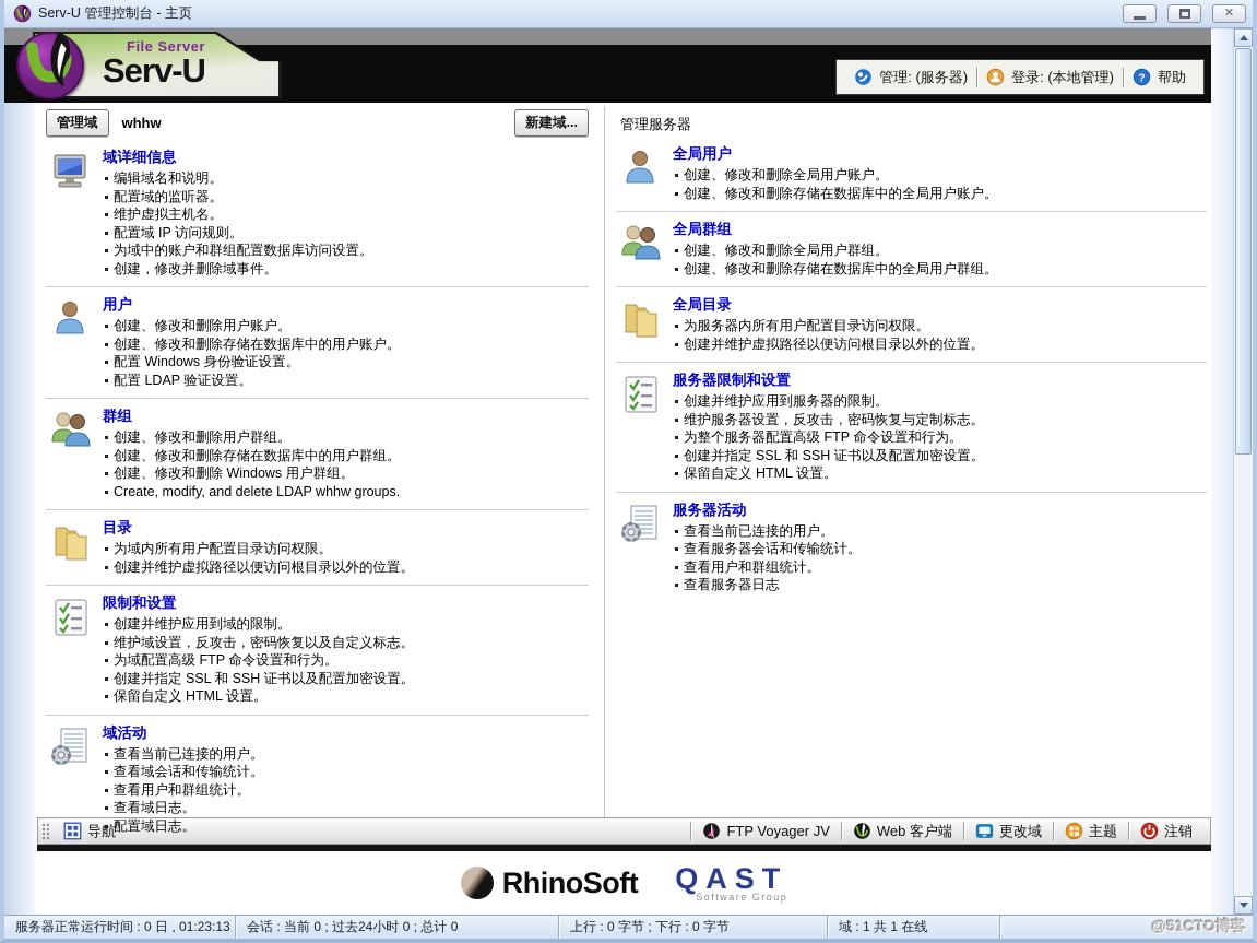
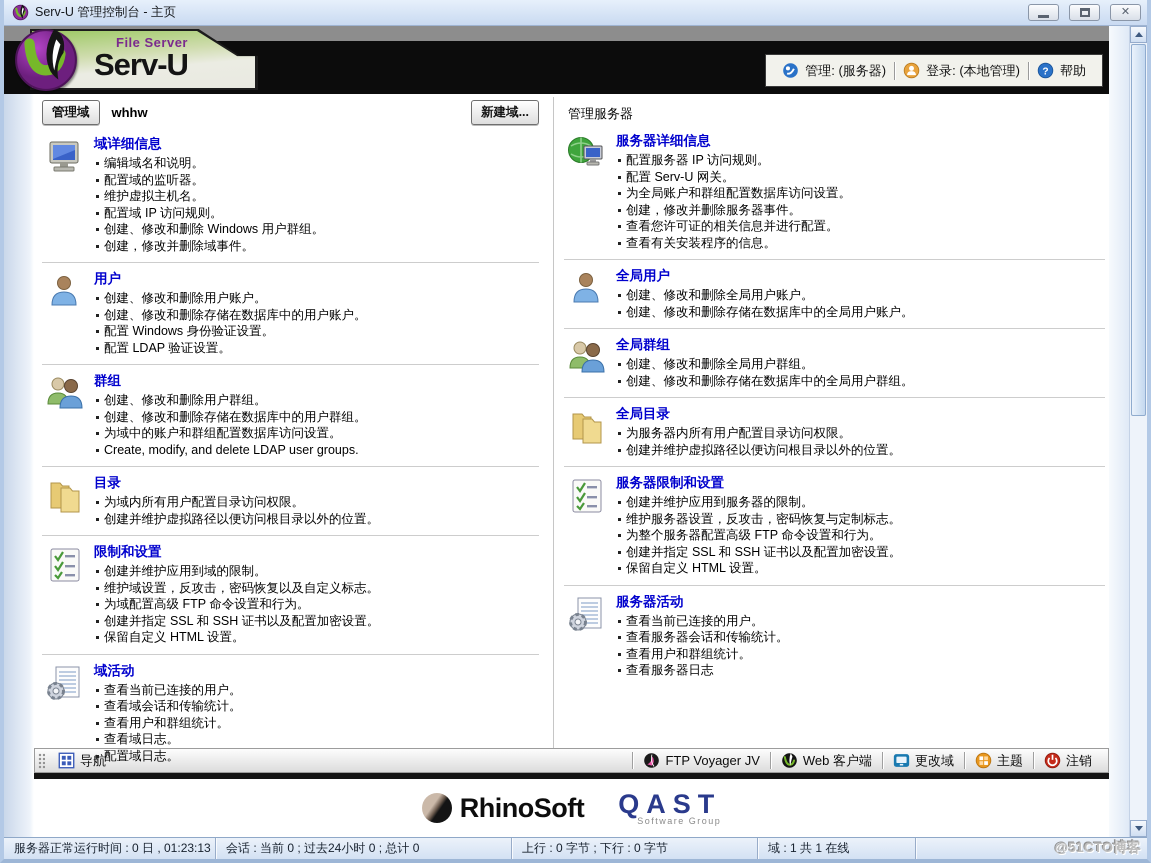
  Serv-U 管理控制台 - 主页
  ✕
  File Server
  Serv-U
  管理: (服务器)
  登录: (本地管理)
  ?
  帮助
  管理域
  whhw
  新建域...
  域详细信息
  编辑域名和说明。
  配置域的监听器。
  维护虚拟主机名。
  配置域 IP 访问规则。
- 为域中的账户和群组配置数据库访问设置。
+ 创建、修改和删除 Windows 用户群组。
  创建，修改并删除域事件。
  用户
  创建、修改和删除用户账户。
  创建、修改和删除存储在数据库中的用户账户。
  配置 Windows 身份验证设置。
  配置 LDAP 验证设置。
  群组
  创建、修改和删除用户群组。
  创建、修改和删除存储在数据库中的用户群组。
- 创建、修改和删除 Windows 用户群组。
+ 为域中的账户和群组配置数据库访问设置。
- Create, modify, and delete LDAP whhw groups.
+ Create, modify, and delete LDAP user groups.
  目录
  为域内所有用户配置目录访问权限。
  创建并维护虚拟路径以便访问根目录以外的位置。
  限制和设置
  创建并维护应用到域的限制。
  维护域设置，反攻击，密码恢复以及自定义标志。
  为域配置高级 FTP 命令设置和行为。
  创建并指定 SSL 和 SSH 证书以及配置加密设置。
  保留自定义 HTML 设置。
  域活动
  查看当前已连接的用户。
  查看域会话和传输统计。
  查看用户和群组统计。
  查看域日志。
  配置域日志。
  管理服务器
+ 服务器详细信息
+ 配置服务器 IP 访问规则。
+ 配置 Serv-U 网关。
+ 为全局账户和群组配置数据库访问设置。
+ 创建，修改并删除服务器事件。
+ 查看您许可证的相关信息并进行配置。
+ 查看有关安装程序的信息。
  全局用户
  创建、修改和删除全局用户账户。
  创建、修改和删除存储在数据库中的全局用户账户。
  全局群组
  创建、修改和删除全局用户群组。
  创建、修改和删除存储在数据库中的全局用户群组。
  全局目录
  为服务器内所有用户配置目录访问权限。
  创建并维护虚拟路径以便访问根目录以外的位置。
  服务器限制和设置
  创建并维护应用到服务器的限制。
  维护服务器设置，反攻击，密码恢复与定制标志。
  为整个服务器配置高级 FTP 命令设置和行为。
  创建并指定 SSL 和 SSH 证书以及配置加密设置。
  保留自定义 HTML 设置。
  服务器活动
  查看当前已连接的用户。
  查看服务器会话和传输统计。
  查看用户和群组统计。
  查看服务器日志
  FTP Voyager JV
  Web 客户端
  更改域
  主题
  注销
  RhinoSoft
  QAST
  Software Group
  服务器正常运行时间 : 0 日 , 01:23:13
  会话 : 当前 0 ; 过去24小时 0 ; 总计 0
  上行 : 0 字节 ; 下行 : 0 字节
  域 : 1 共 1 在线
  @51CTO博客
